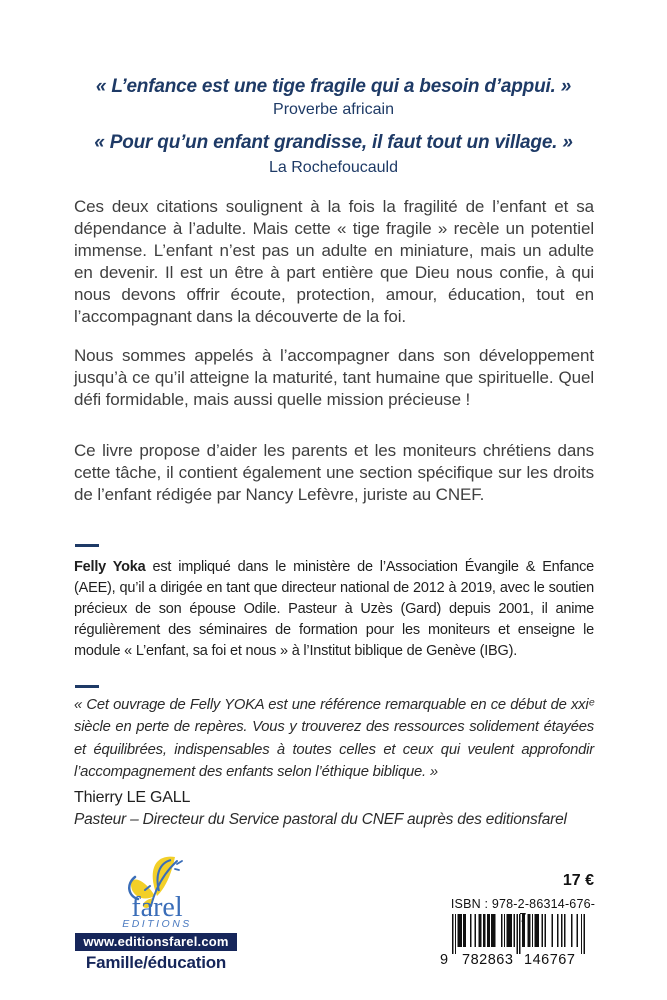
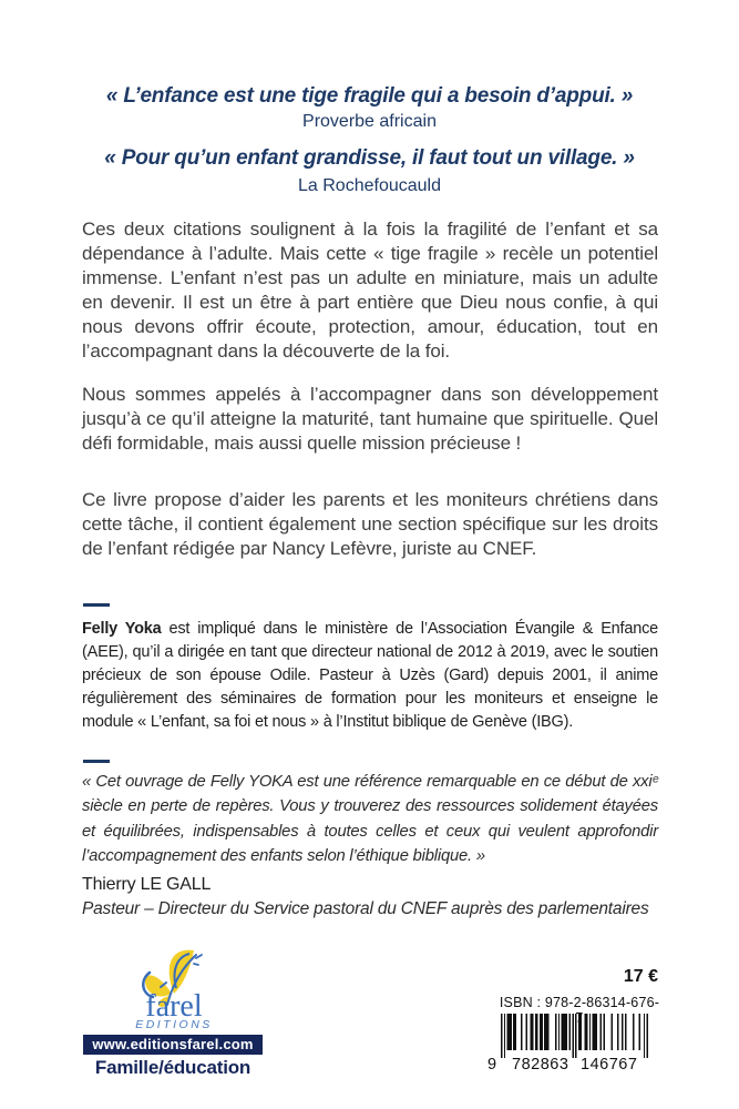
  « L’enfance est une tige fragile qui a besoin d’appui. »
  Proverbe africain
  « Pour qu’un enfant grandisse, il faut tout un village. »
  La Rochefoucauld
  Ces deux citations soulignent à la fois la fragilité de l’enfant et sa dépendance à l’adulte. Mais cette « tige fragile » recèle un potentiel immense. L’enfant n’est pas un adulte en miniature, mais un adulte en devenir. Il est un être à part entière que Dieu nous confie, à qui nous devons offrir écoute, protection, amour, éducation, tout en l’accompagnant dans la découverte de la foi.
  Nous sommes appelés à l’accompagner dans son développement jusqu’à ce qu’il atteigne la maturité, tant humaine que spirituelle. Quel défi formidable, mais aussi quelle mission précieuse !
  Ce livre propose d’aider les parents et les moniteurs chrétiens dans cette tâche, il contient également une section spécifique sur les droits de l’enfant rédigée par Nancy Lefèvre, juriste au CNEF.
  Felly Yoka est impliqué dans le ministère de l’Association Évangile & Enfance (AEE), qu’il a dirigée en tant que directeur national de 2012 à 2019, avec le soutien précieux de son épouse Odile. Pasteur à Uzès (Gard) depuis 2001, il anime régulièrement des séminaires de formation pour les moniteurs et enseigne le module « L’enfant, sa foi et nous » à l’Institut biblique de Genève (IBG).
  « Cet ouvrage de Felly YOKA est une référence remarquable en ce début de xxiᵉ siècle en perte de repères. Vous y trouverez des ressources solidement étayées et équilibrées, indispensables à toutes celles et ceux qui veulent approfondir l’accompagnement des enfants selon l’éthique biblique. »
  Thierry LE GALL
- Pasteur – Directeur du Service pastoral du CNEF auprès des editionsfarel
+ Pasteur – Directeur du Service pastoral du CNEF auprès des parlementaires
  farel
  EDITIONS
  www.editionsfarel.com
  Famille/éducation
  17 €
  ISBN : 978-2-86314-676-
  9
  782863
  146767
